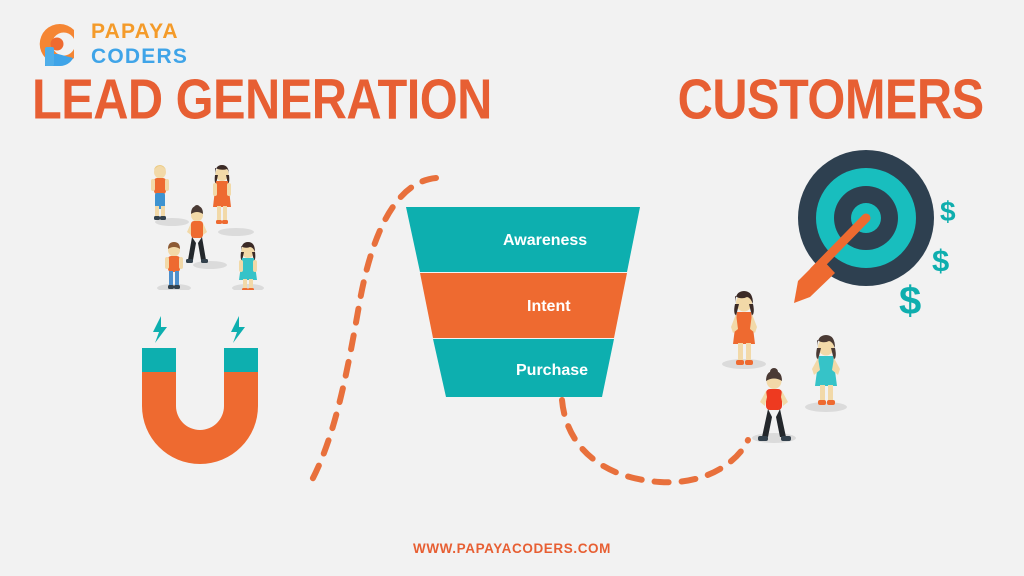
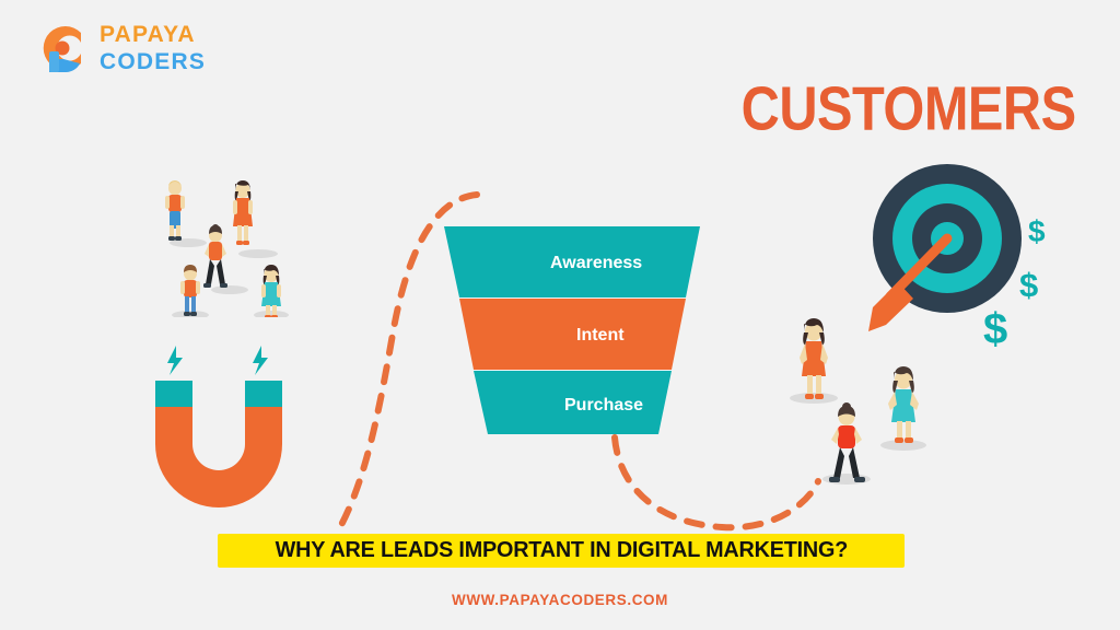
  PAPAYA
  CODERS
- LEAD GENERATION
  CUSTOMERS
  Awareness
  Intent
  Purchase
  $
  $
  $
+ WHY ARE LEADS IMPORTANT IN DIGITAL MARKETING?
  WWW.PAPAYACODERS.COM
